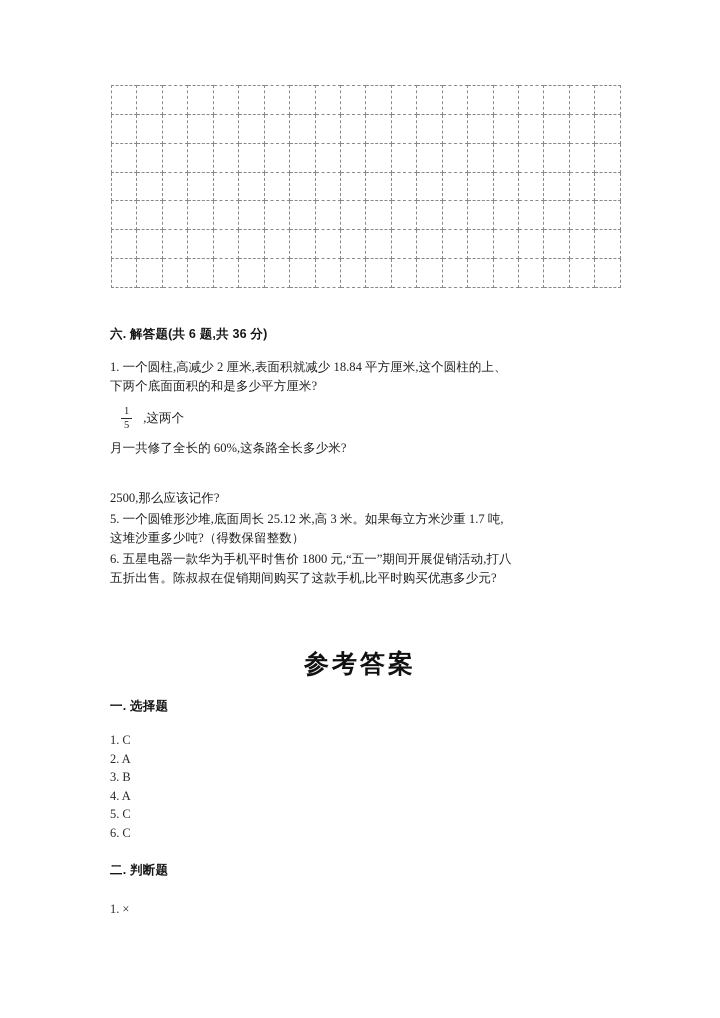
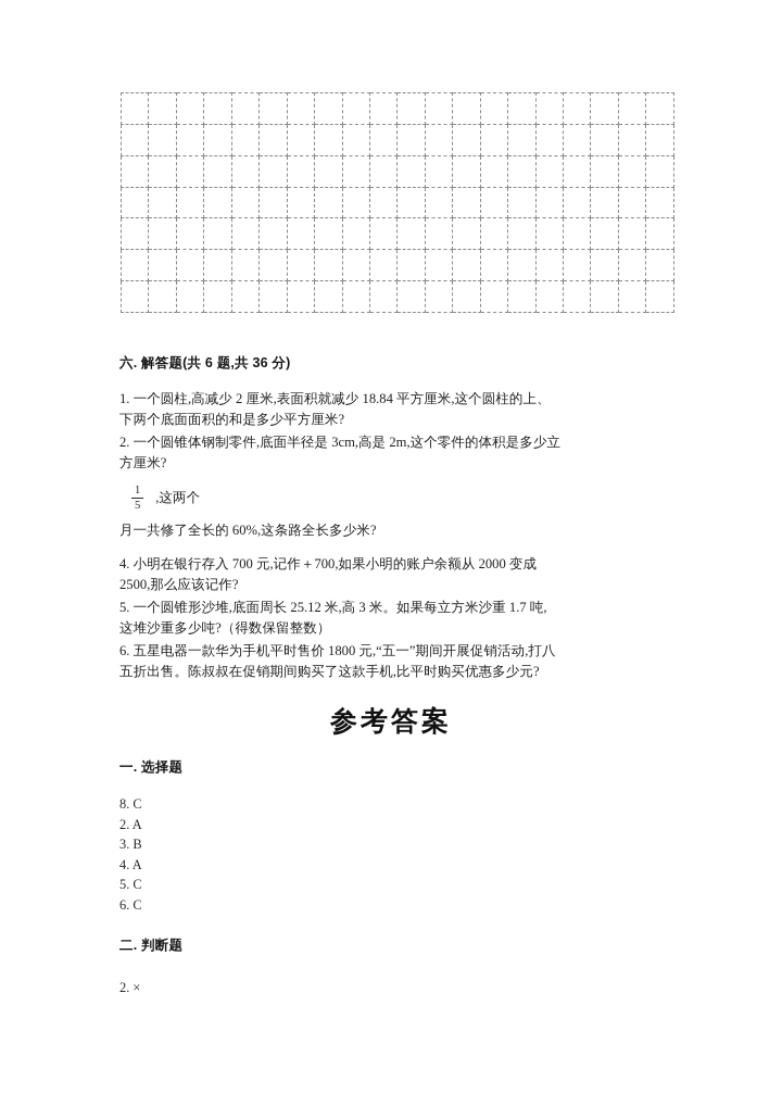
  六. 解答题(共 6 题,共 36 分)
  1. 一个圆柱,高减少 2 厘米,表面积就减少 18.84 平方厘米,这个圆柱的上、
  下两个底面面积的和是多少平方厘米?
+ 2. 一个圆锥体钢制零件,底面半径是 3cm,高是 2m,这个零件的体积是多少立
+ 方厘米?
  1
  5
  ,这两个
  月一共修了全长的 60%,这条路全长多少米?
+ 4. 小明在银行存入 700 元,记作＋700,如果小明的账户余额从 2000 变成
  2500,那么应该记作?
  5. 一个圆锥形沙堆,底面周长 25.12 米,高 3 米。如果每立方米沙重 1.7 吨,
  这堆沙重多少吨?（得数保留整数）
  6. 五星电器一款华为手机平时售价 1800 元,“五一”期间开展促销活动,打八
  五折出售。陈叔叔在促销期间购买了这款手机,比平时购买优惠多少元?
  参考答案
  一. 选择题
- 1. C
+ 8. C
  2. A
  3. B
  4. A
  5. C
  6. C
  二. 判断题
- 1. ×
+ 2. ×
